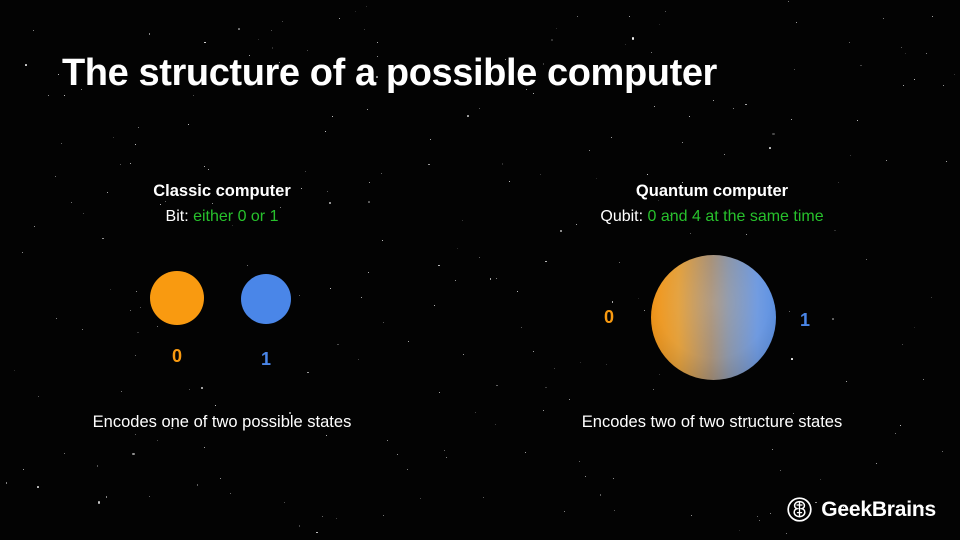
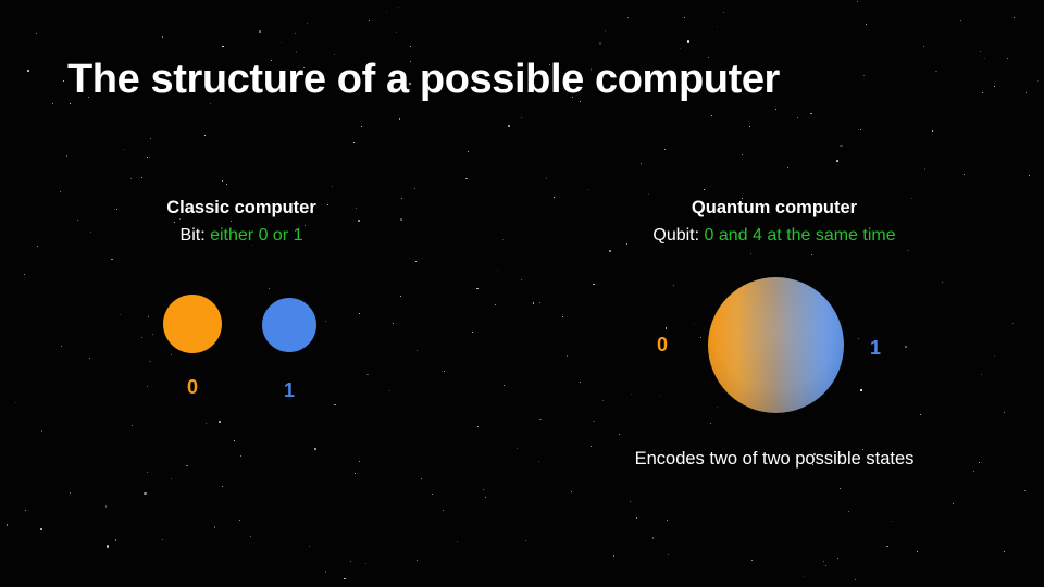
  The structure of a possible computer
  Classic computer
  Bit: either 0 or 1
  0
  1
- Encodes one of two possible states
  Quantum computer
  Qubit: 0 and 4 at the same time
  0
  1
- Encodes two of two structure states
+ Encodes two of two possible states
- GeekBrains
